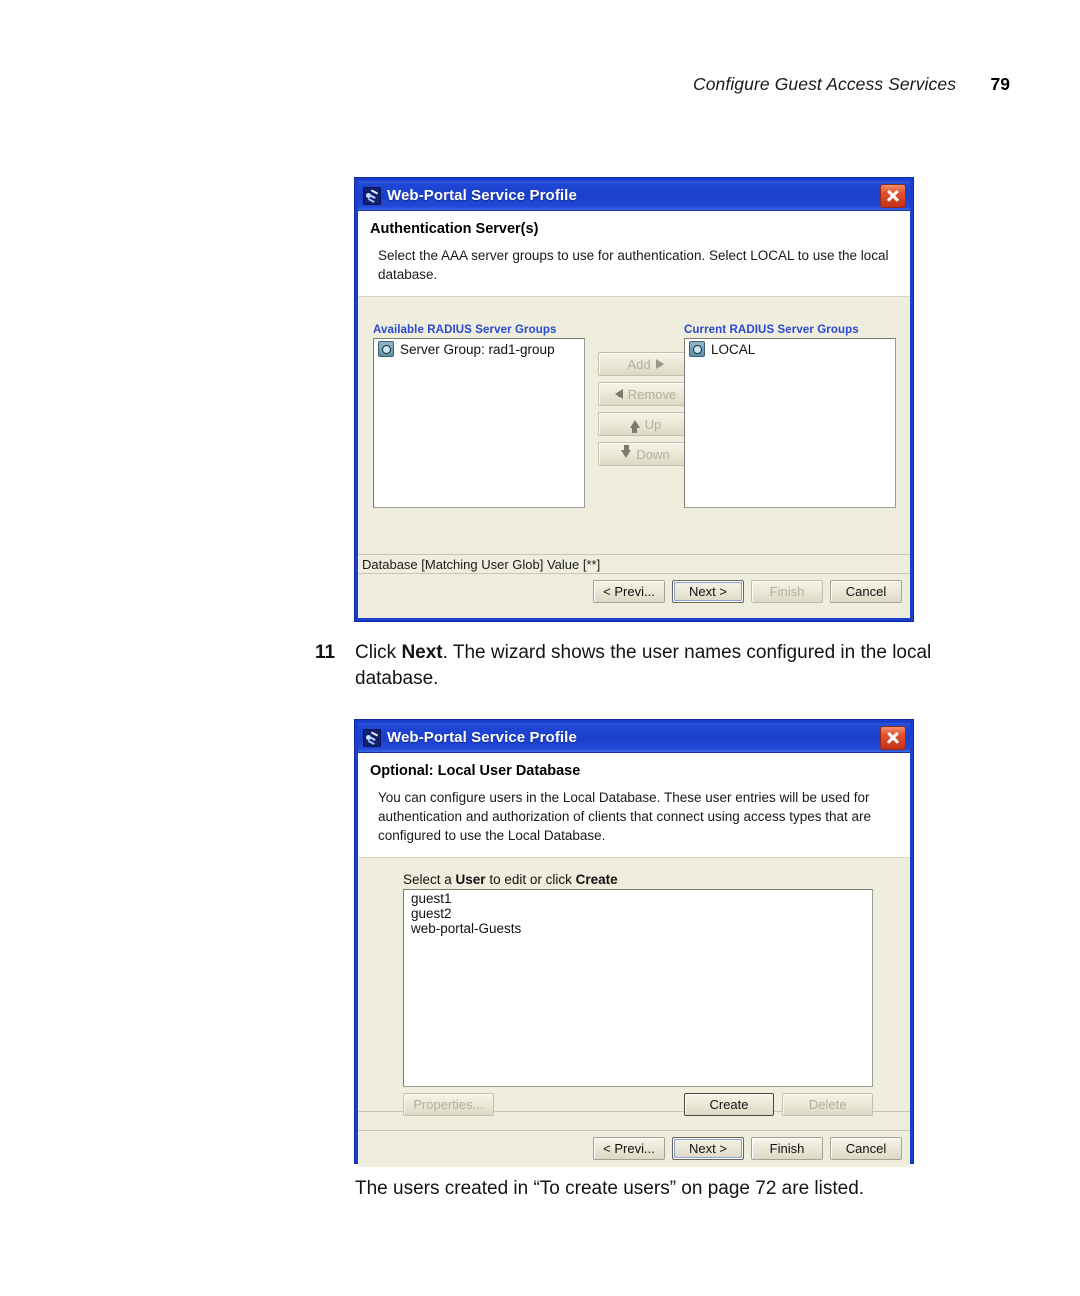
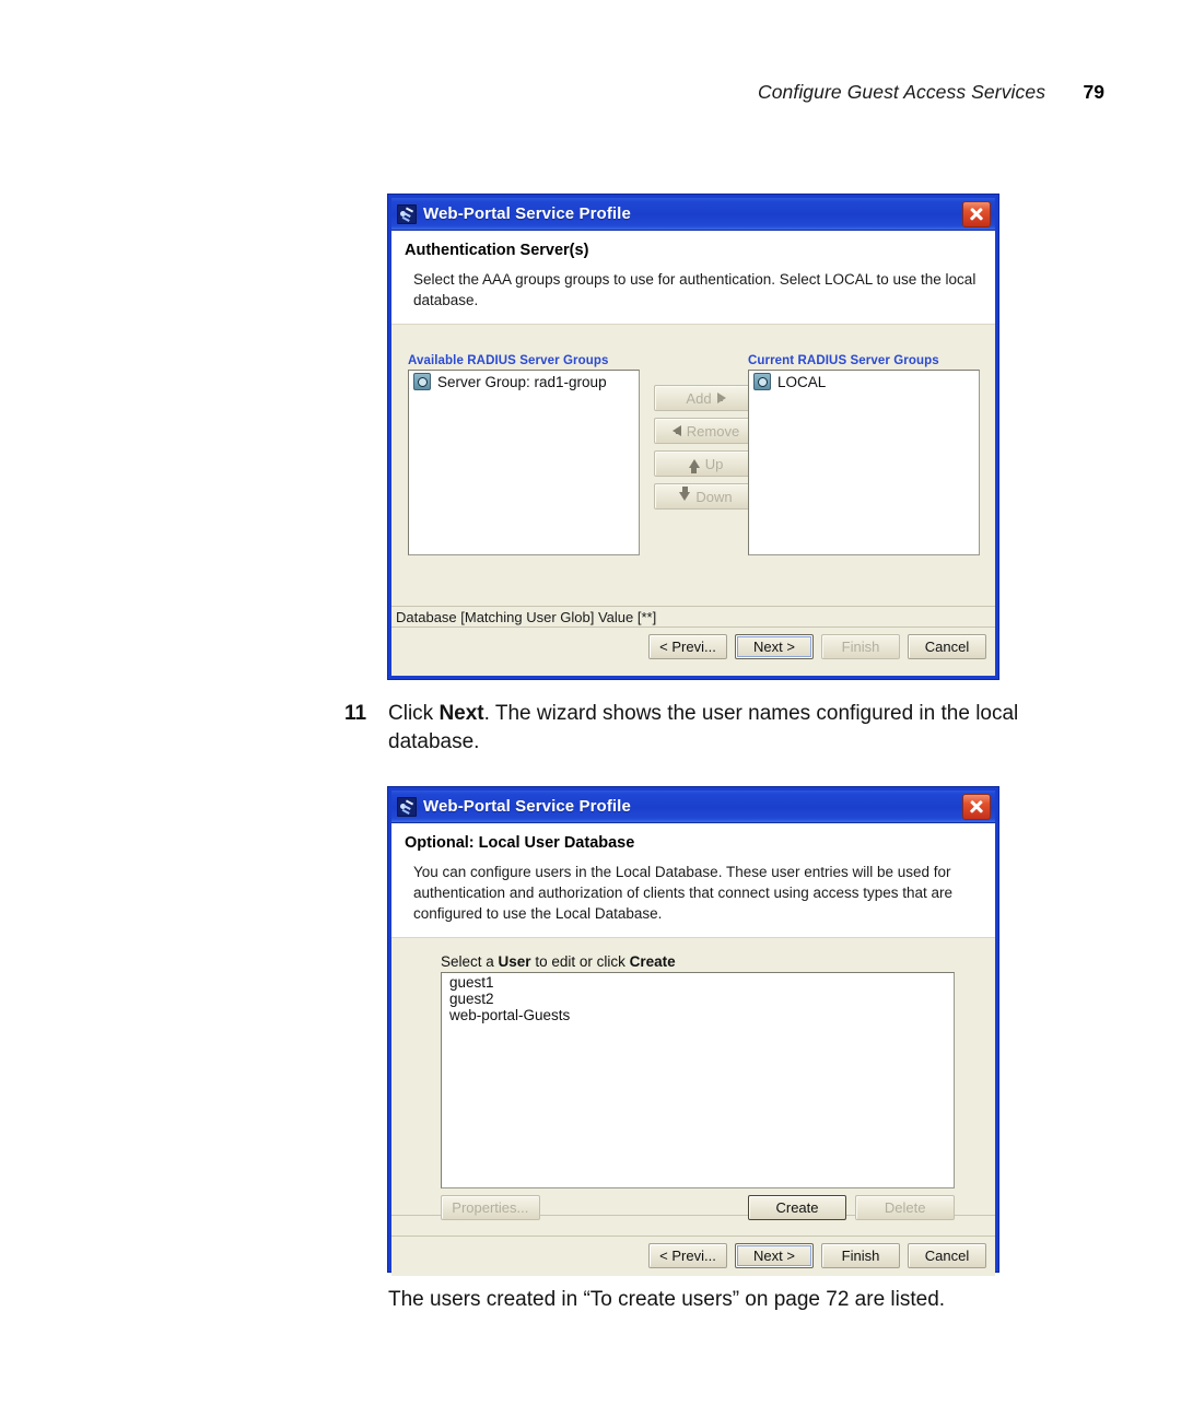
  Configure Guest Access Services 79
  Web-Portal Service Profile
  Authentication Server(s)
- Select the AAA server groups to use for authentication. Select LOCAL to use the local database.
+ Select the AAA groups groups to use for authentication. Select LOCAL to use the local database.
  Available RADIUS Server Groups
  Server Group: rad1-group
  Add
  Remove
  Up
  Down
  Current RADIUS Server Groups
  LOCAL
  Database [Matching User Glob] Value [**]
  < Previ...
  Next >
  Finish
  Cancel
  11
  Click Next. The wizard shows the user names configured in the local database.
  Web-Portal Service Profile
  Optional: Local User Database
  You can configure users in the Local Database. These user entries will be used for authentication and authorization of clients that connect using access types that are configured to use the Local Database.
  Select a User to edit or click Create
  guest1
  guest2
  web-portal-Guests
  Properties...
  Create
  Delete
  < Previ...
  Next >
  Finish
  Cancel
  The users created in “To create users” on page 72 are listed.
